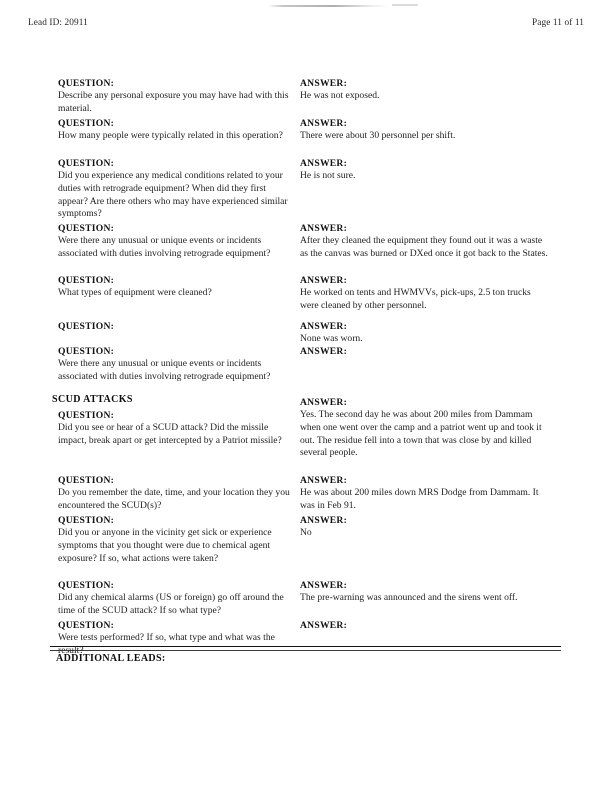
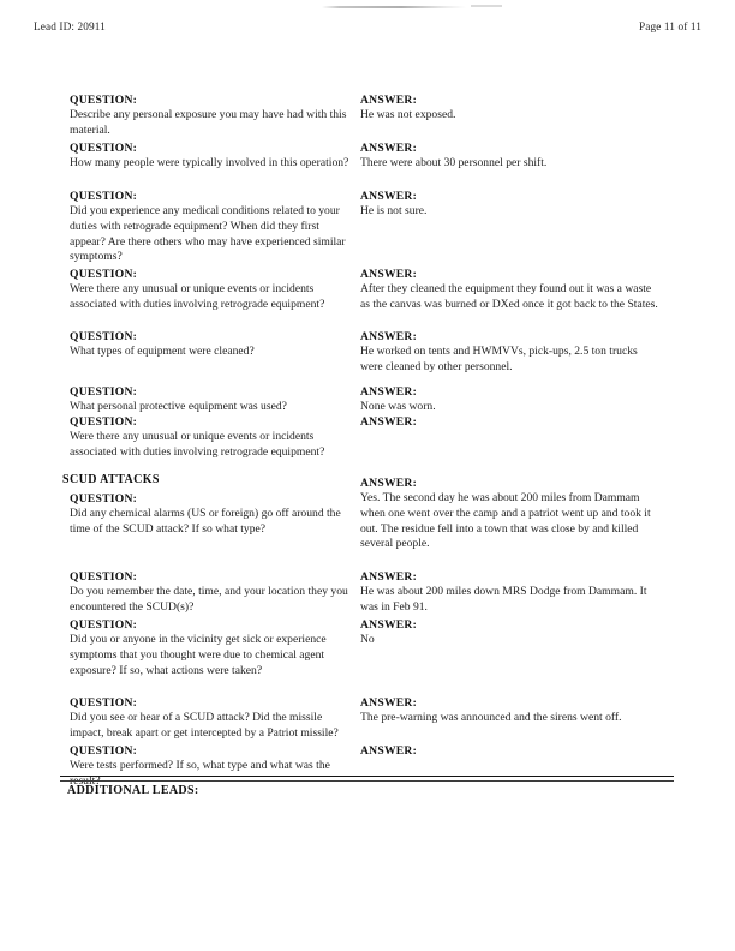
  Lead ID: 20911
  Page 11 of 11
  SCUD ATTACKS
  QUESTION:
  Describe any personal exposure you may have had with this material.
  QUESTION:
- How many people were typically related in this operation?
+ How many people were typically involved in this operation?
  QUESTION:
  Did you experience any medical conditions related to your duties with retrograde equipment? When did they first appear? Are there others who may have experienced similar symptoms?
  QUESTION:
  Were there any unusual or unique events or incidents associated with duties involving retrograde equipment?
  QUESTION:
  What types of equipment were cleaned?
  QUESTION:
+ What personal protective equipment was used?
  QUESTION:
  Were there any unusual or unique events or incidents associated with duties involving retrograde equipment?
  QUESTION:
- Did you see or hear of a SCUD attack? Did the missile impact, break apart or get intercepted by a Patriot missile?
+ Did any chemical alarms (US or foreign) go off around the time of the SCUD attack? If so what type?
  QUESTION:
  Do you remember the date, time, and your location they you encountered the SCUD(s)?
  QUESTION:
  Did you or anyone in the vicinity get sick or experience symptoms that you thought were due to chemical agent exposure? If so, what actions were taken?
  QUESTION:
- Did any chemical alarms (US or foreign) go off around the time of the SCUD attack? If so what type?
+ Did you see or hear of a SCUD attack? Did the missile impact, break apart or get intercepted by a Patriot missile?
  QUESTION:
  Were tests performed? If so, what type and what was the result?
  ANSWER:
  He was not exposed.
  ANSWER:
  There were about 30 personnel per shift.
  ANSWER:
  He is not sure.
  ANSWER:
  After they cleaned the equipment they found out it was a waste as the canvas was burned or DXed once it got back to the States.
  ANSWER:
  He worked on tents and HWMVVs, pick-ups, 2.5 ton trucks were cleaned by other personnel.
  ANSWER:
  None was worn.
  ANSWER:
  ANSWER:
  Yes. The second day he was about 200 miles from Dammam when one went over the camp and a patriot went up and took it out. The residue fell into a town that was close by and killed several people.
  ANSWER:
  He was about 200 miles down MRS Dodge from Dammam. It was in Feb 91.
  ANSWER:
  No
  ANSWER:
  The pre-warning was announced and the sirens went off.
  ANSWER:
  ADDITIONAL LEADS:
